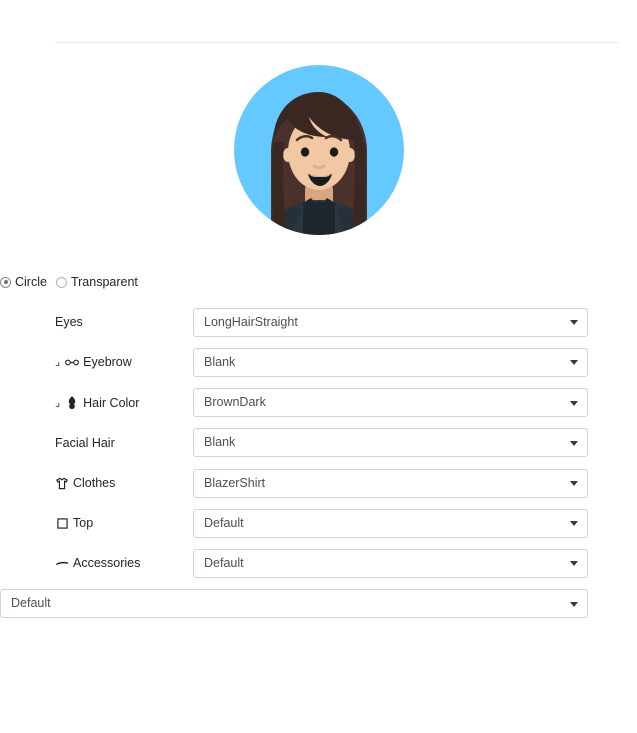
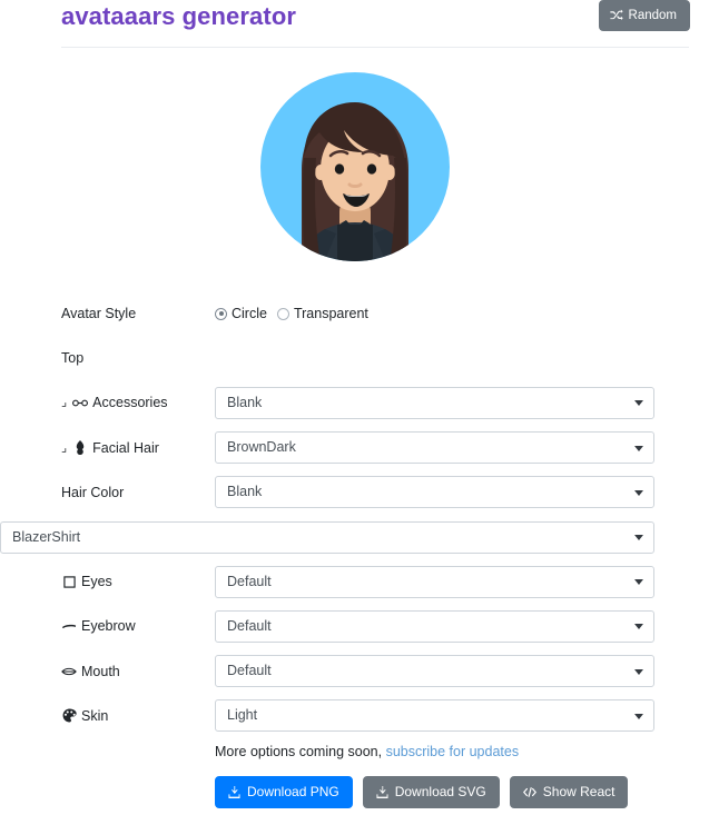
+ avataaars generator
+ Random
+ Avatar Style
  Circle
  Transparent
- Eyes
+ Top
- LongHairStraight
  ⌟
- Eyebrow
+ Accessories
  Blank
  ⌟
- Hair Color
+ Facial Hair
  BrownDark
- Facial Hair
+ Hair Color
  Blank
- Clothes
  BlazerShirt
- Top
+ Eyes
  Default
- Accessories
+ Eyebrow
  Default
+ Mouth
  Default
+ Skin
+ Light
+ More options coming soon, subscribe for updates
+ Download PNG
+ Download SVG
+ Show React
